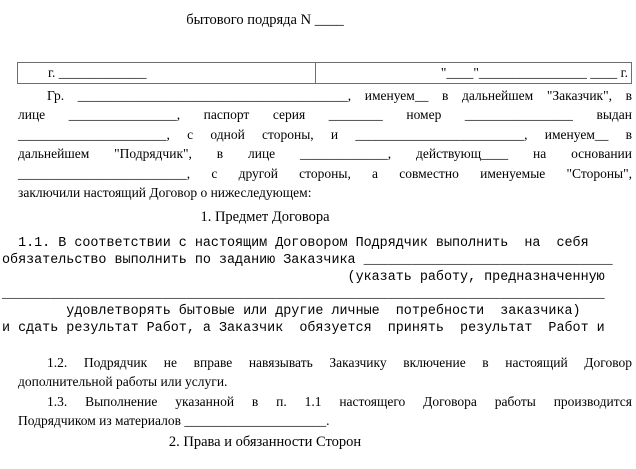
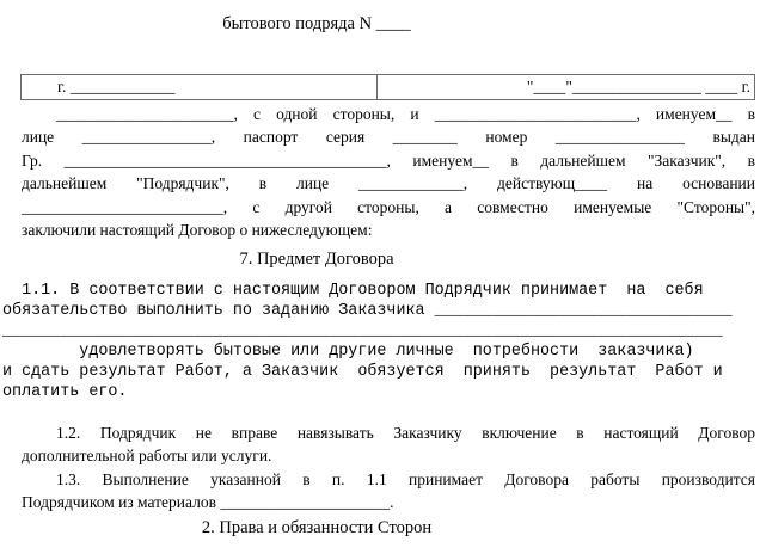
  бытового подряда N ____
  г. _____________
  "____"________________ ____ г.
- Гр. ________________________________________, именуем__ в дальнейшем "Заказчик", в
+ ______________________, с одной стороны, и _________________________, именуем__ в
  лице ________________, паспорт серия ________ номер ________________ выдан
- ______________________, с одной стороны, и _________________________, именуем__ в
+ Гр. ________________________________________, именуем__ в дальнейшем "Заказчик", в
  дальнейшем "Подрядчик", в лице _____________, действующ____ на основании
  _________________________, с другой стороны, а совместно именуемые "Стороны",
  заключили настоящий Договор о нижеследующем:
- 1. Предмет Договора
+ 7. Предмет Договора
- 1.1. В соответствии с настоящим Договором Подрядчик выполнить на себя
+ 1.1. В соответствии с настоящим Договором Подрядчик принимает на себя
  обязательство выполнить по заданию Заказчика _______________________________
- (указать работу, предназначенную
  ___________________________________________________________________________
  удовлетворять бытовые или другие личные потребности заказчика)
  и сдать результат Работ, а Заказчик обязуется принять результат Работ и
+ оплатить его.
  1.2. Подрядчик не вправе навязывать Заказчику включение в настоящий Договор
  дополнительной работы или услуги.
- 1.3. Выполнение указанной в п. 1.1 настоящего Договора работы производится
+ 1.3. Выполнение указанной в п. 1.1 принимает Договора работы производится
  Подрядчиком из материалов _____________________.
  2. Права и обязанности Сторон
